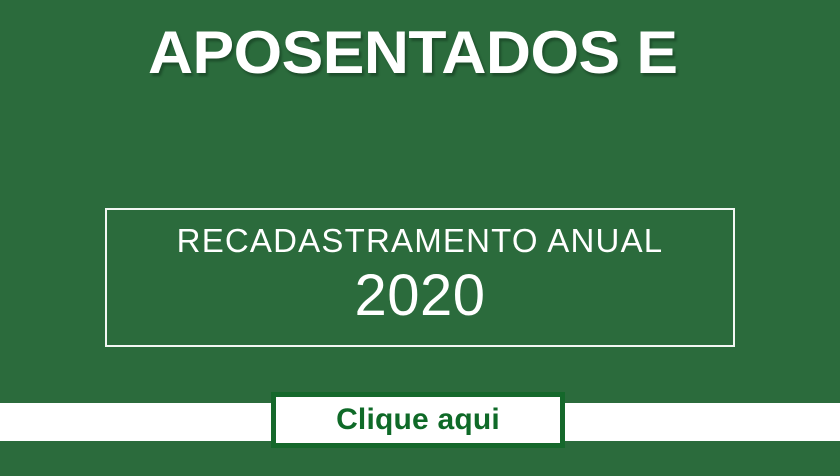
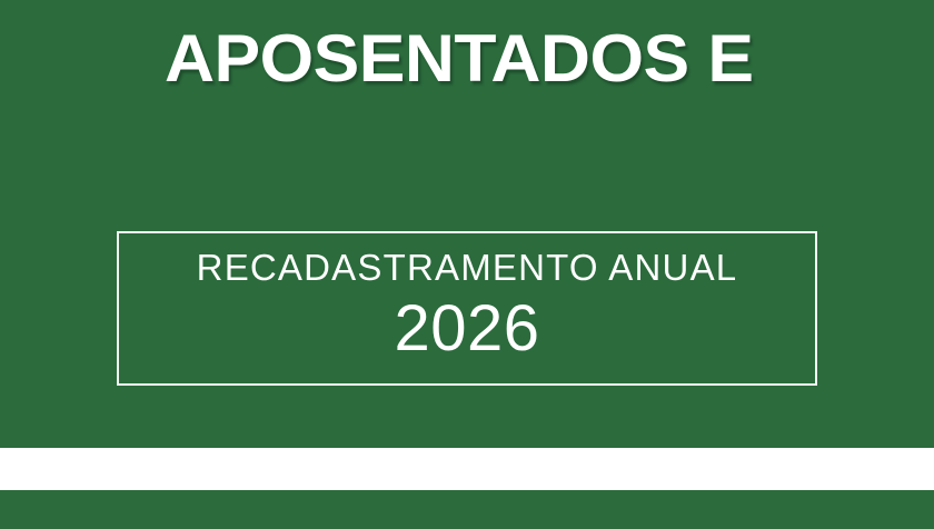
  APOSENTADOS E
  RECADASTRAMENTO ANUAL
- 2020
+ 2026
- Clique aqui
